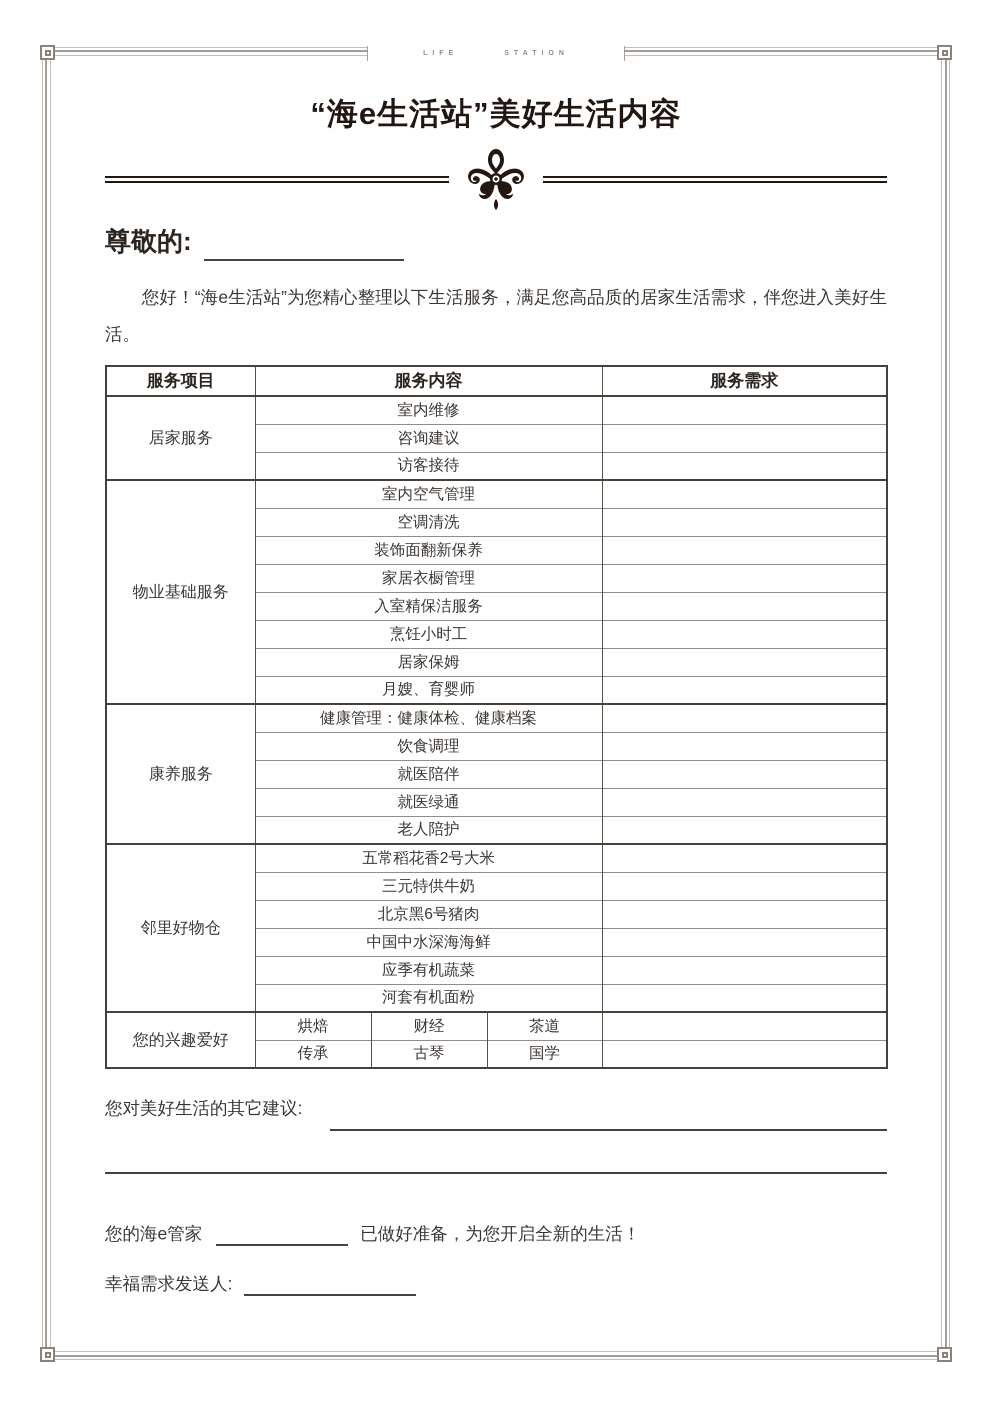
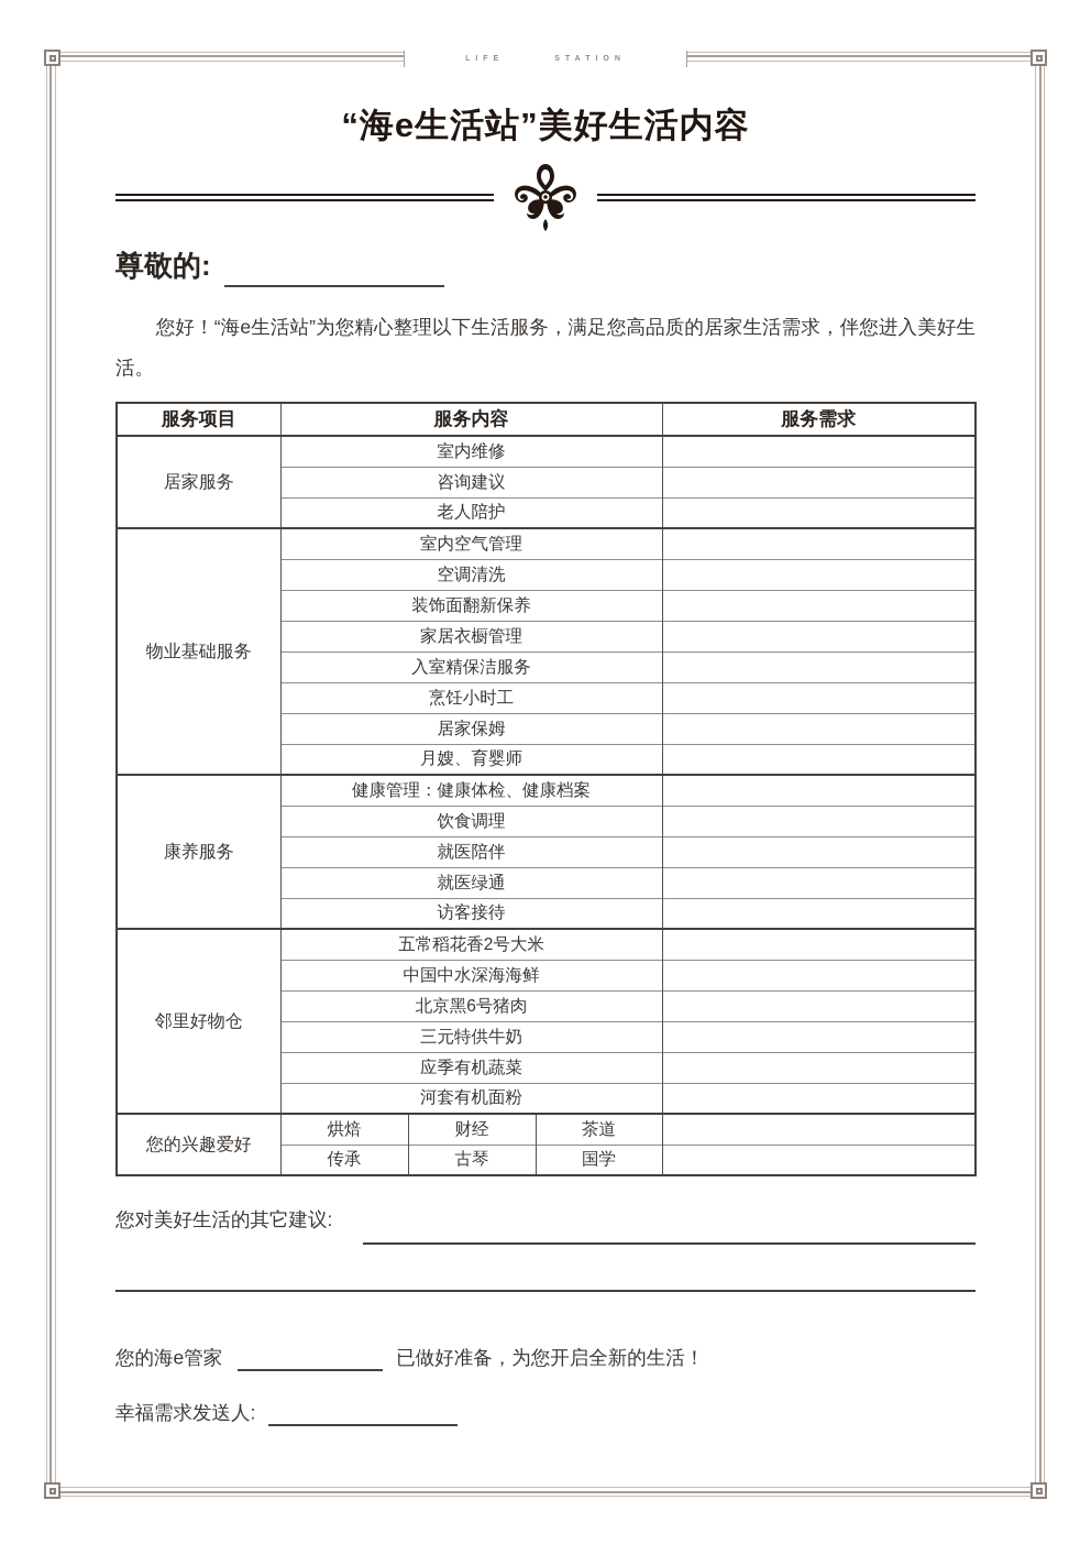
  “海e生活站”美好生活内容
  尊敬的:
  您好！“海e生活站”为您精心整理以下生活服务，满足您高品质的居家生活需求，伴您进入美好生活。
  服务项目	服务内容	服务需求
  居家服务	室内维修
  咨询建议
- 访客接待
+ 老人陪护
  物业基础服务	室内空气管理
  空调清洗
  装饰面翻新保养
  家居衣橱管理
  入室精保洁服务
  烹饪小时工
  居家保姆
  月嫂、育婴师
  康养服务	健康管理：健康体检、健康档案
  饮食调理
  就医陪伴
  就医绿通
- 老人陪护
+ 访客接待
  邻里好物仓	五常稻花香2号大米
- 三元特供牛奶
+ 中国中水深海海鲜
  北京黑6号猪肉
- 中国中水深海海鲜
+ 三元特供牛奶
  应季有机蔬菜
  河套有机面粉
  您的兴趣爱好	烘焙	财经	茶道
  传承	古琴	国学
  您对美好生活的其它建议:
  您的海e管家 已做好准备，为您开启全新的生活！
  幸福需求发送人:
